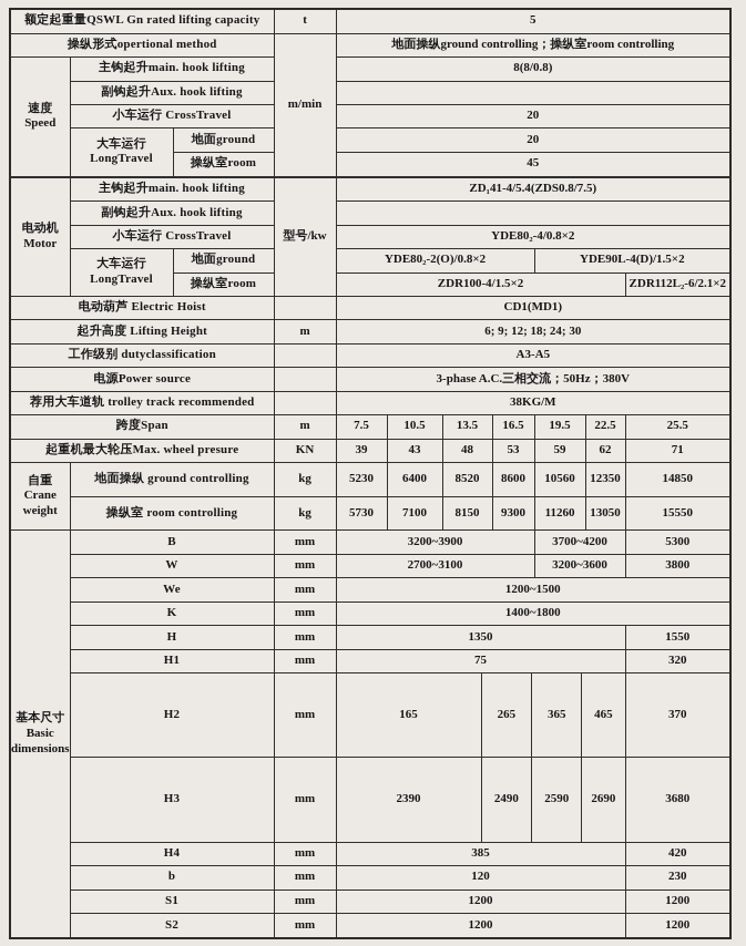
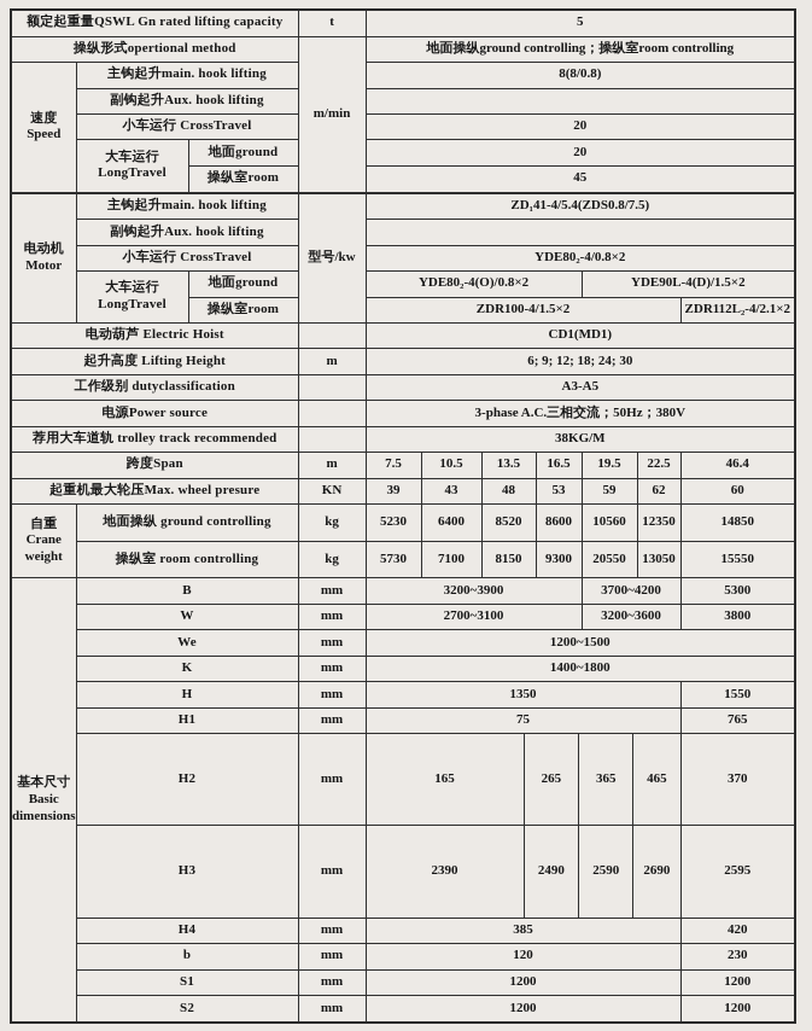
  额定起重量QSWL Gn rated lifting capacity	t	5
  操纵形式opertional method	m/min	地面操纵ground controlling；操纵室room controlling
  速度 Speed	主钩起升main. hook lifting	8(8/0.8)
  副钩起升Aux. hook lifting
  小车运行 CrossTravel	20
  大车运行 LongTravel	地面ground	20
  操纵室room	45
  电动机 Motor	主钩起升main. hook lifting	型号/kw	ZD₁41-4/5.4(ZDS0.8/7.5)
  副钩起升Aux. hook lifting
  小车运行 CrossTravel	YDE80₂-4/0.8×2
- 大车运行 LongTravel	地面ground	YDE80₂-2(O)/0.8×2	YDE90L-4(D)/1.5×2
+ 大车运行 LongTravel	地面ground	YDE80₂-4(O)/0.8×2	YDE90L-4(D)/1.5×2
- 操纵室room	ZDR100-4/1.5×2	ZDR112L₂-6/2.1×2
+ 操纵室room	ZDR100-4/1.5×2	ZDR112L₂-4/2.1×2
  电动葫芦 Electric Hoist		CD1(MD1)
  起升高度 Lifting Height	m	6; 9; 12; 18; 24; 30
  工作级别 dutyclassification		A3-A5
  电源Power source		3-phase A.C.三相交流；50Hz；380V
  荐用大车道轨 trolley track recommended		38KG/M
- 跨度Span	m	7.5	10.5	13.5	16.5	19.5	22.5	25.5
+ 跨度Span	m	7.5	10.5	13.5	16.5	19.5	22.5	46.4
- 起重机最大轮压Max. wheel presure	KN	39	43	48	53	59	62	71
+ 起重机最大轮压Max. wheel presure	KN	39	43	48	53	59	62	60
  自重 Crane weight	地面操纵 ground controlling	kg	5230	6400	8520	8600	10560	12350	14850
- 操纵室 room controlling	kg	5730	7100	8150	9300	11260	13050	15550
+ 操纵室 room controlling	kg	5730	7100	8150	9300	20550	13050	15550
  基本尺寸 Basic dimensions	B	mm	3200~3900	3700~4200	5300
  W	mm	2700~3100	3200~3600	3800
  We	mm	1200~1500
  K	mm	1400~1800
  H	mm	1350	1550
- H1	mm	75	320
+ H1	mm	75	765
  H2	mm	165 265 365 465	370
- H3	mm	2390 2490 2590 2690	3680
+ H3	mm	2390 2490 2590 2690	2595
  H4	mm	385	420
  b	mm	120	230
  S1	mm	1200	1200
  S2	mm	1200	1200
